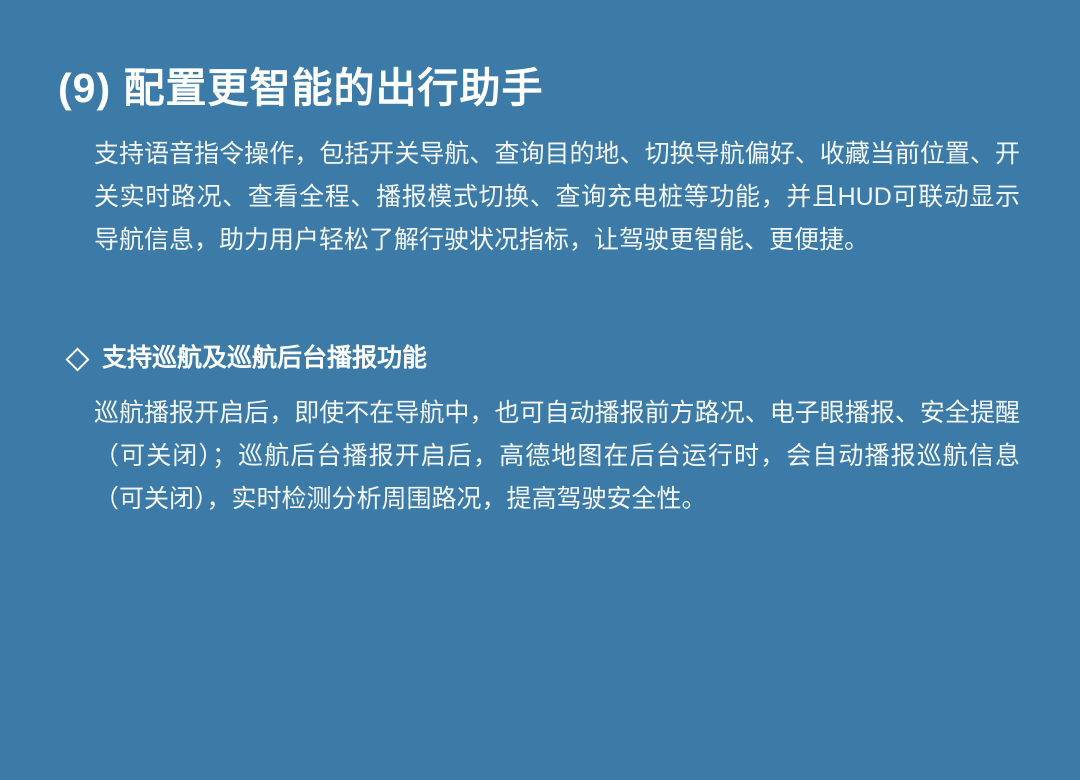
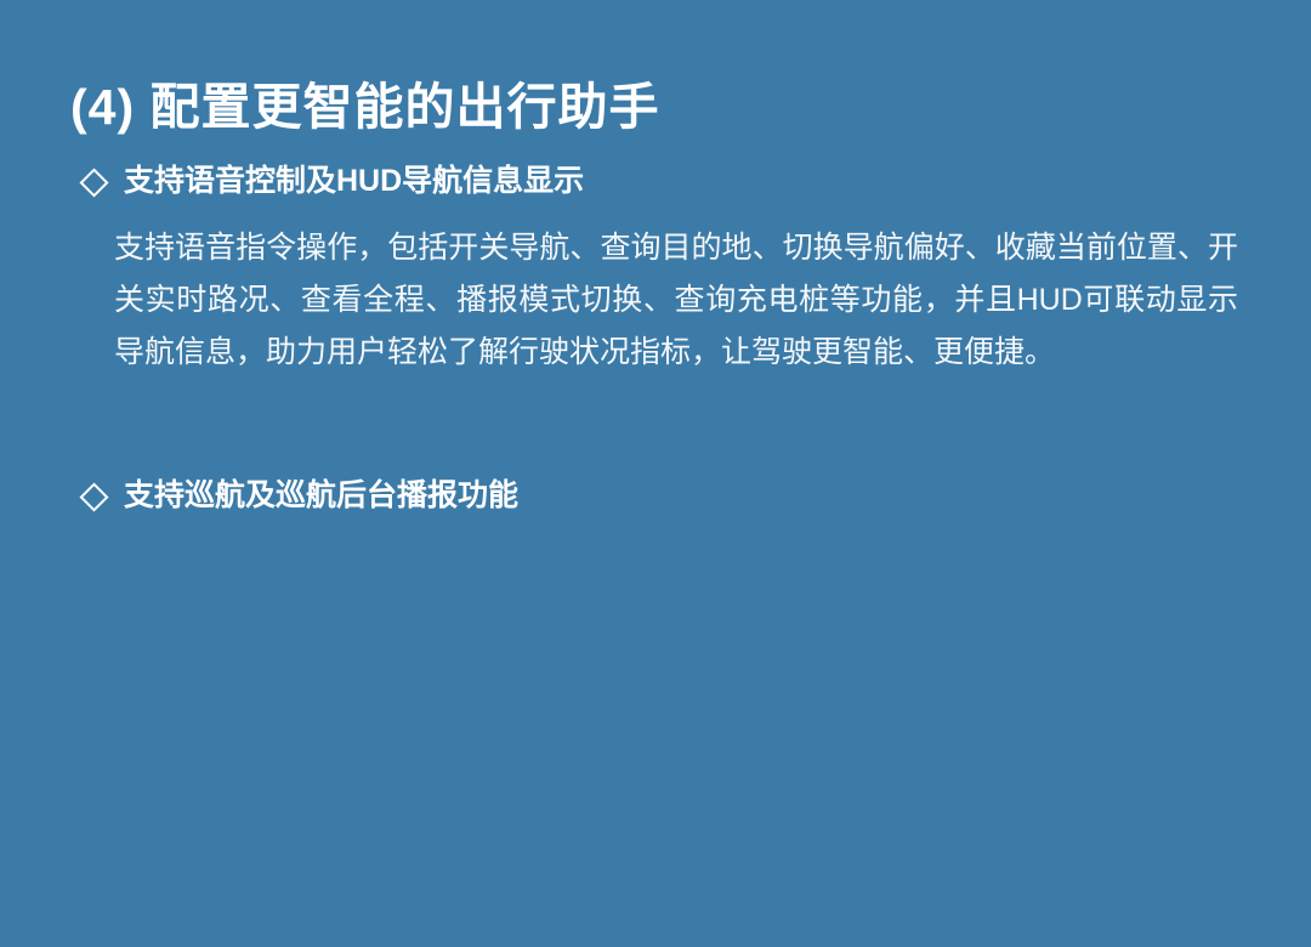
- (9) 配置更智能的出行助手
+ (4) 配置更智能的出行助手
+ 支持语音控制及HUD导航信息显示
  支持语音指令操作，包括开关导航、查询目的地、切换导航偏好、收藏当前位置、开关实时路况、查看全程、播报模式切换、查询充电桩等功能，并且HUD可联动显示导航信息，助力用户轻松了解行驶状况指标，让驾驶更智能、更便捷。
  支持巡航及巡航后台播报功能
- 巡航播报开启后，即使不在导航中，也可自动播报前方路况、电子眼播报、安全提醒（可关闭）；巡航后台播报开启后，高德地图在后台运行时，会自动播报巡航信息（可关闭），实时检测分析周围路况，提高驾驶安全性。
